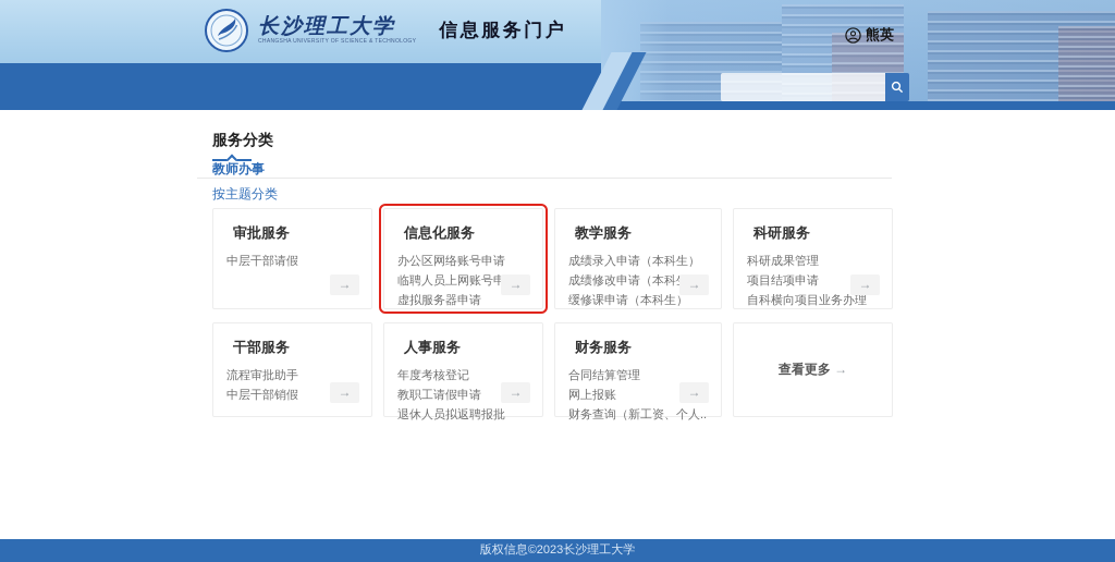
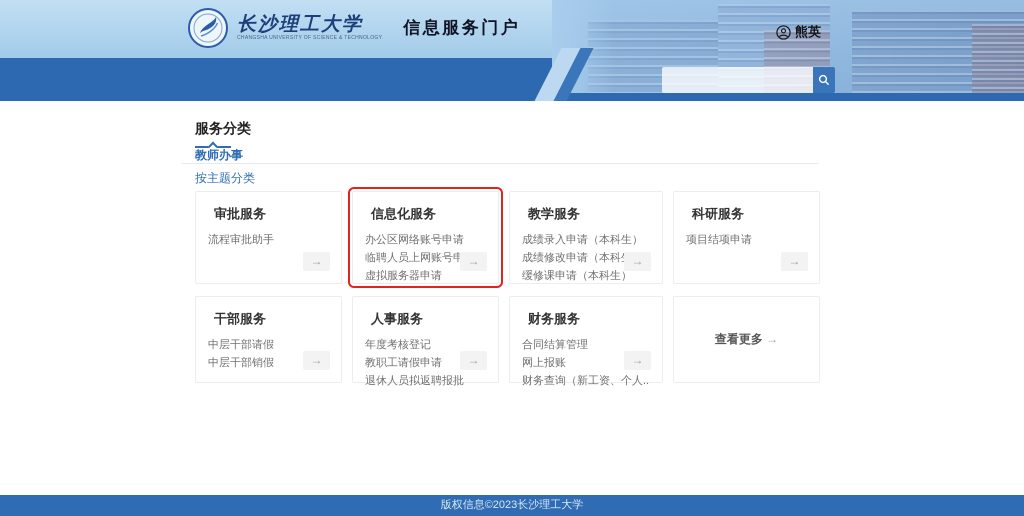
  长沙理工大学
  信息服务门户
  熊英
  服务分类
  教师办事
  按主题分类
  审批服务
- 中层干部请假
+ 流程审批助手
  →
  信息化服务
  办公区网络账号申请
  临聘人员上网账号申
  虚拟服务器申请
  →
  教学服务
  成绩录入申请（本科生）
  成绩修改申请（本科
  缓修课申请（本科生）
  →
  科研服务
- 科研成果管理
  项目结项申请
- 自科横向项目业务办理
  →
  干部服务
- 流程审批助手
+ 中层干部请假
  中层干部销假
  →
  人事服务
  年度考核登记
  教职工请假申请
  退休人员拟返聘报批
  →
  财务服务
  合同结算管理
  网上报账
  财务查询（新工资、个人..
  →
  查看更多 →
  版权信息©2023长沙理工大学
